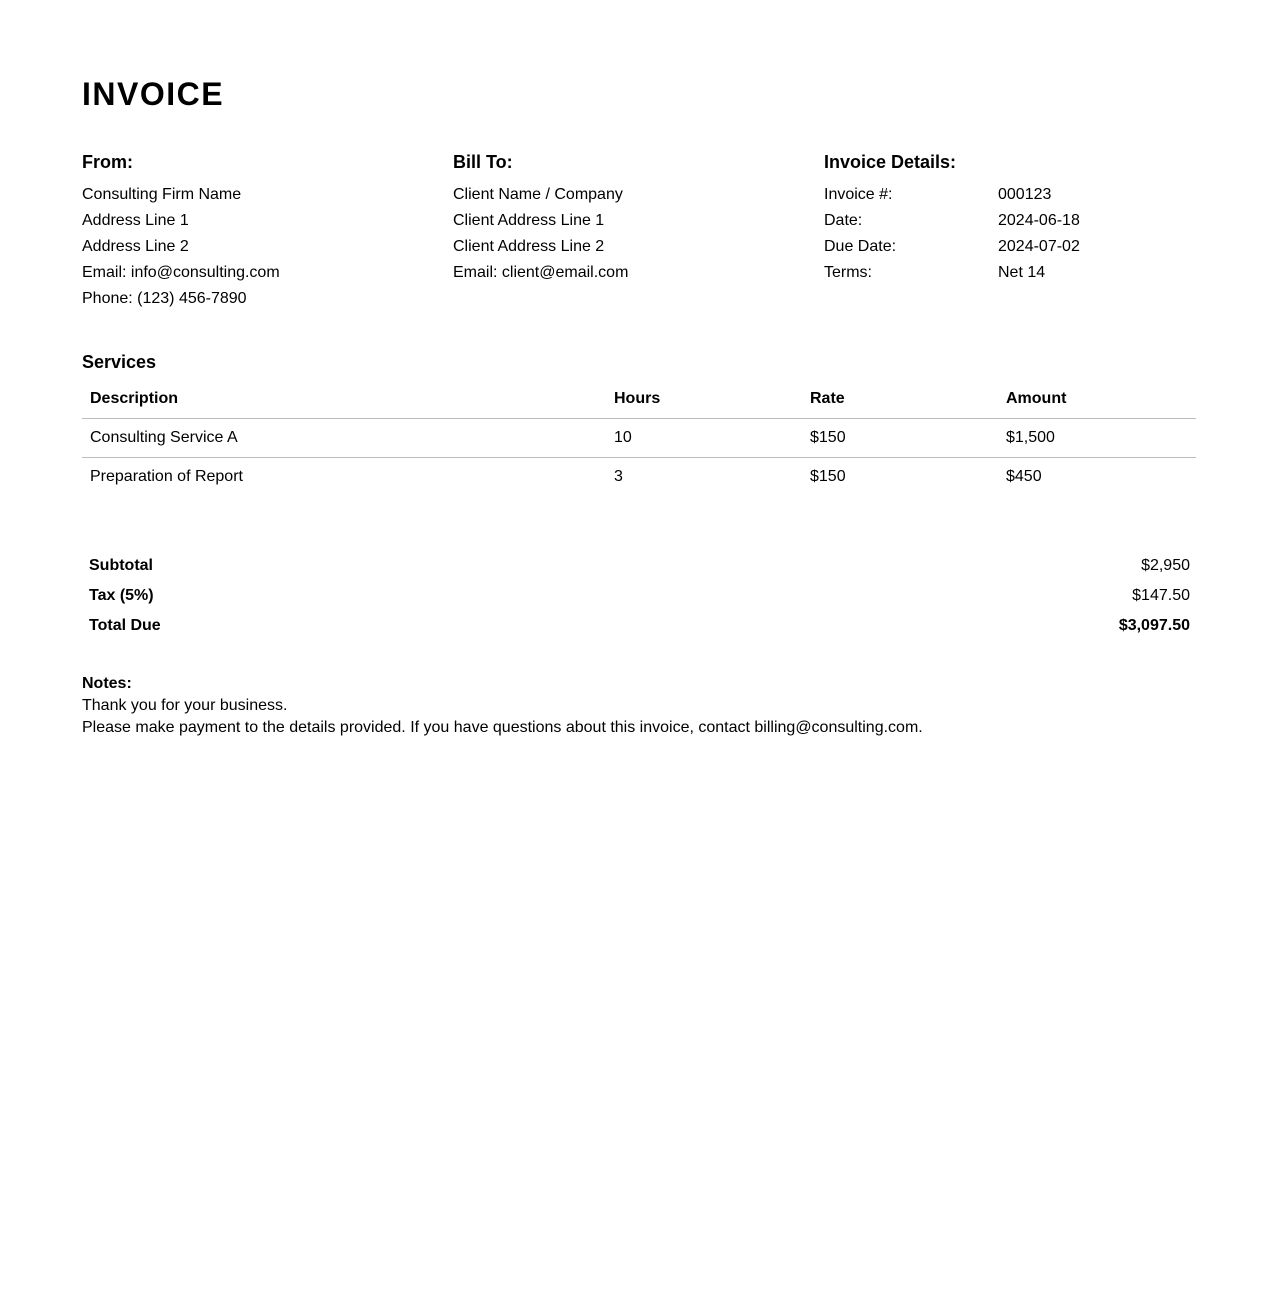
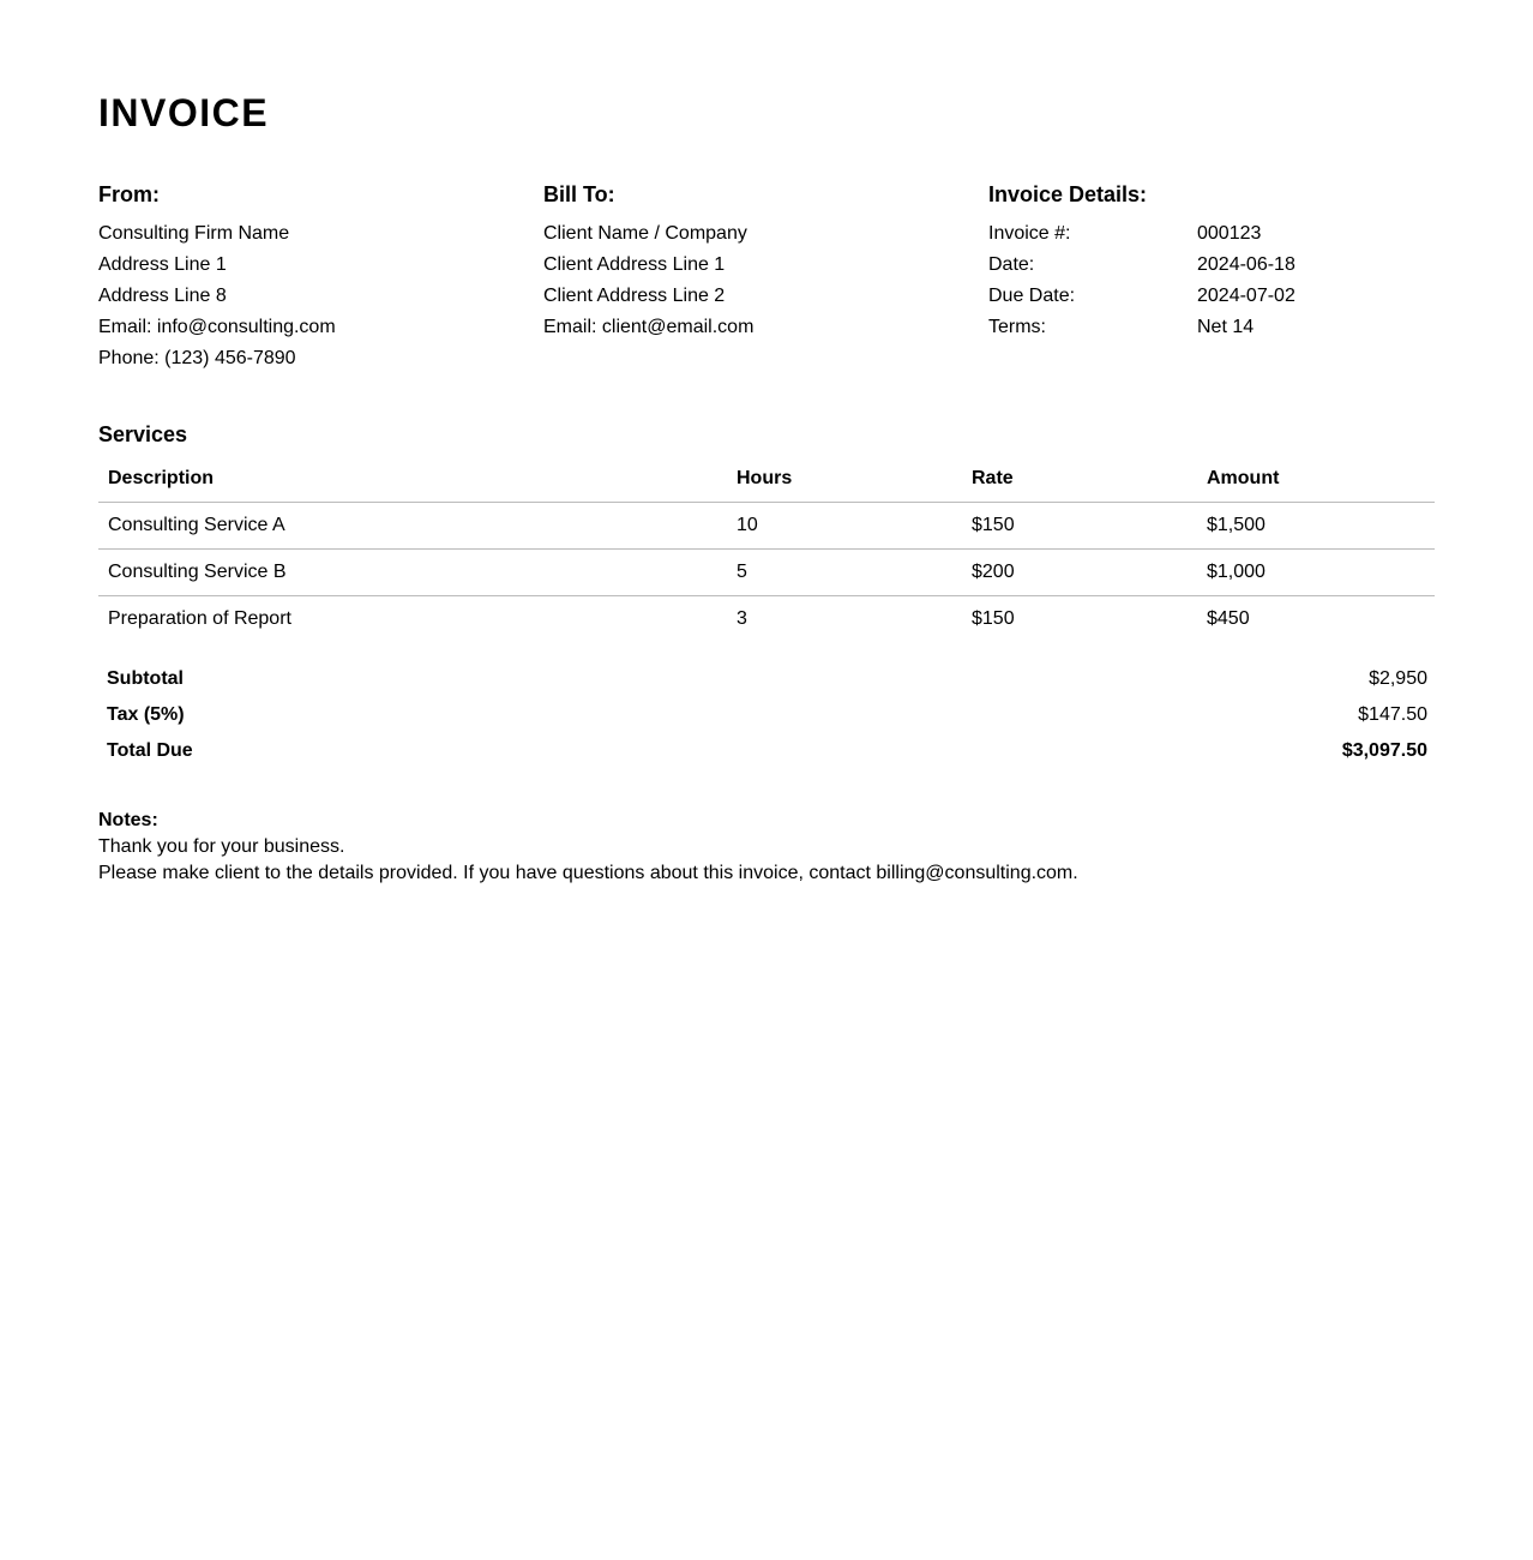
  INVOICE
  From:
  Consulting Firm Name
  Address Line 1
- Address Line 2
+ Address Line 8
  Email: info@consulting.com
  Phone: (123) 456-7890
  Bill To:
  Client Name / Company
  Client Address Line 1
  Client Address Line 2
  Email: client@email.com
  Invoice Details:
  Invoice #:
  000123
  Date:
  2024-06-18
  Due Date:
  2024-07-02
  Terms:
  Net 14
  Services
  Description	Hours	Rate	Amount
  Consulting Service A	10	$150	$1,500
+ Consulting Service B	5	$200	$1,000
  Preparation of Report	3	$150	$450
  Subtotal
  $2,950
  Tax (5%)
  $147.50
  Total Due
  $3,097.50
  Notes:
  Thank you for your business.
- Please make payment to the details provided. If you have questions about this invoice, contact billing@consulting.com.
+ Please make client to the details provided. If you have questions about this invoice, contact billing@consulting.com.
